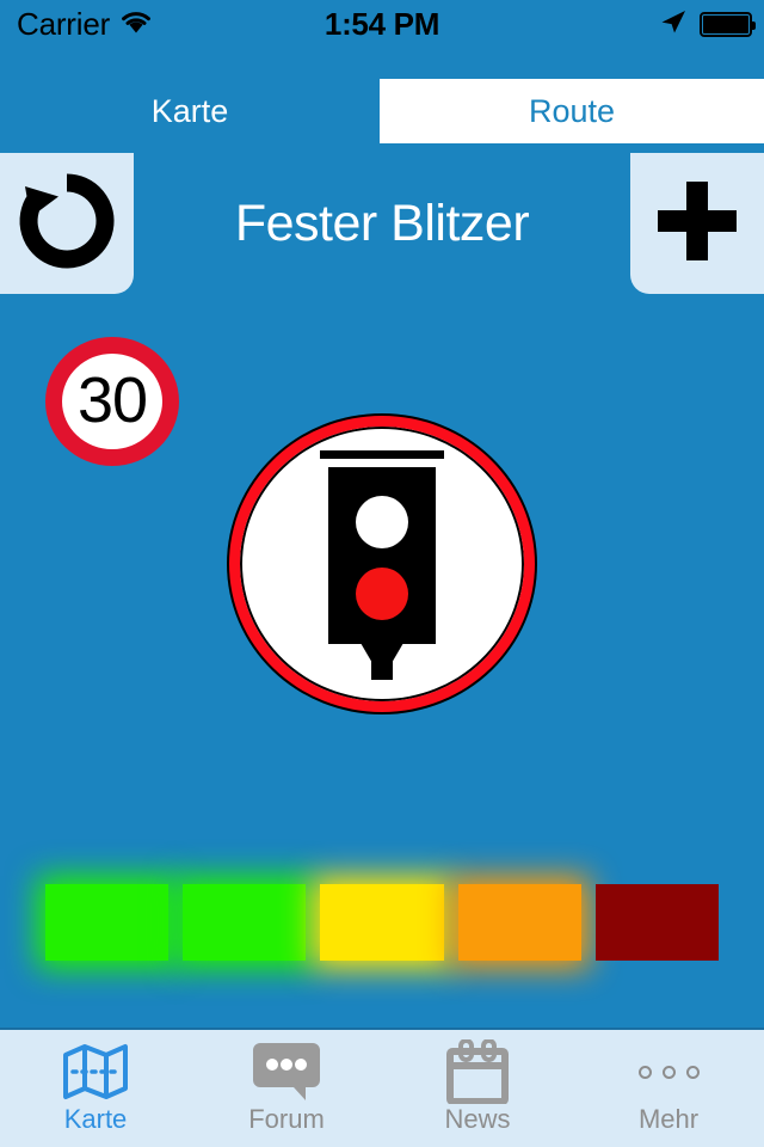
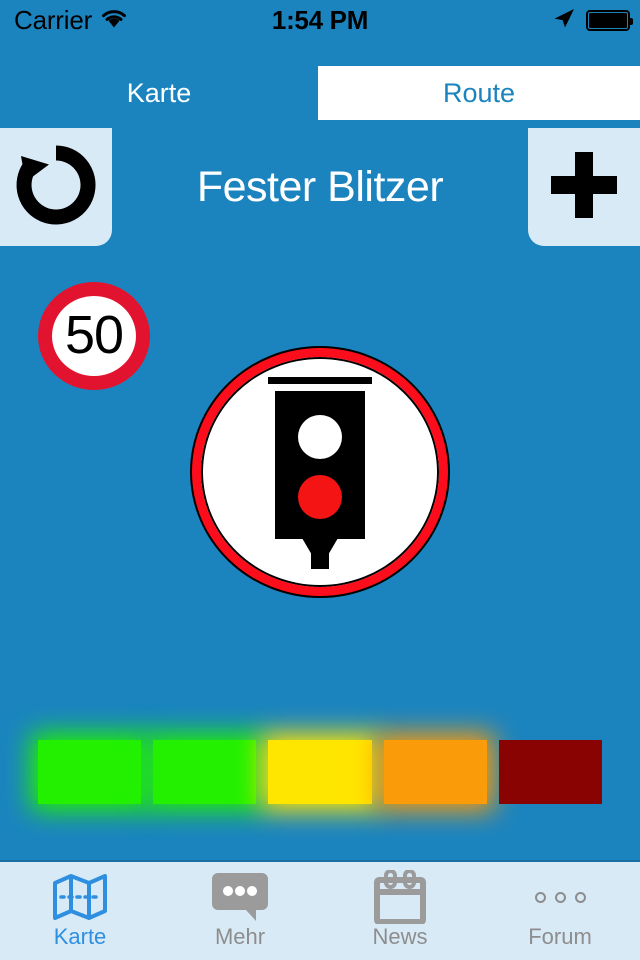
  Carrier
  1:54 PM
  Karte
  Route
  Fester Blitzer
- 30
+ 50
  Karte
- Forum
+ Mehr
  News
- Mehr
+ Forum
